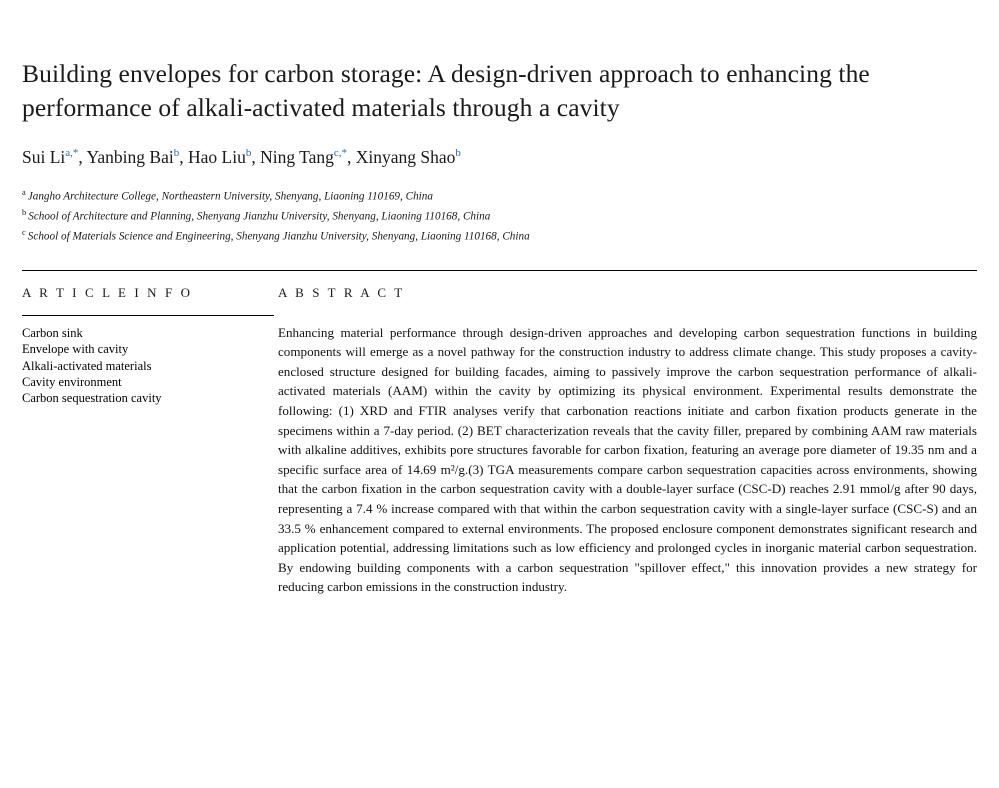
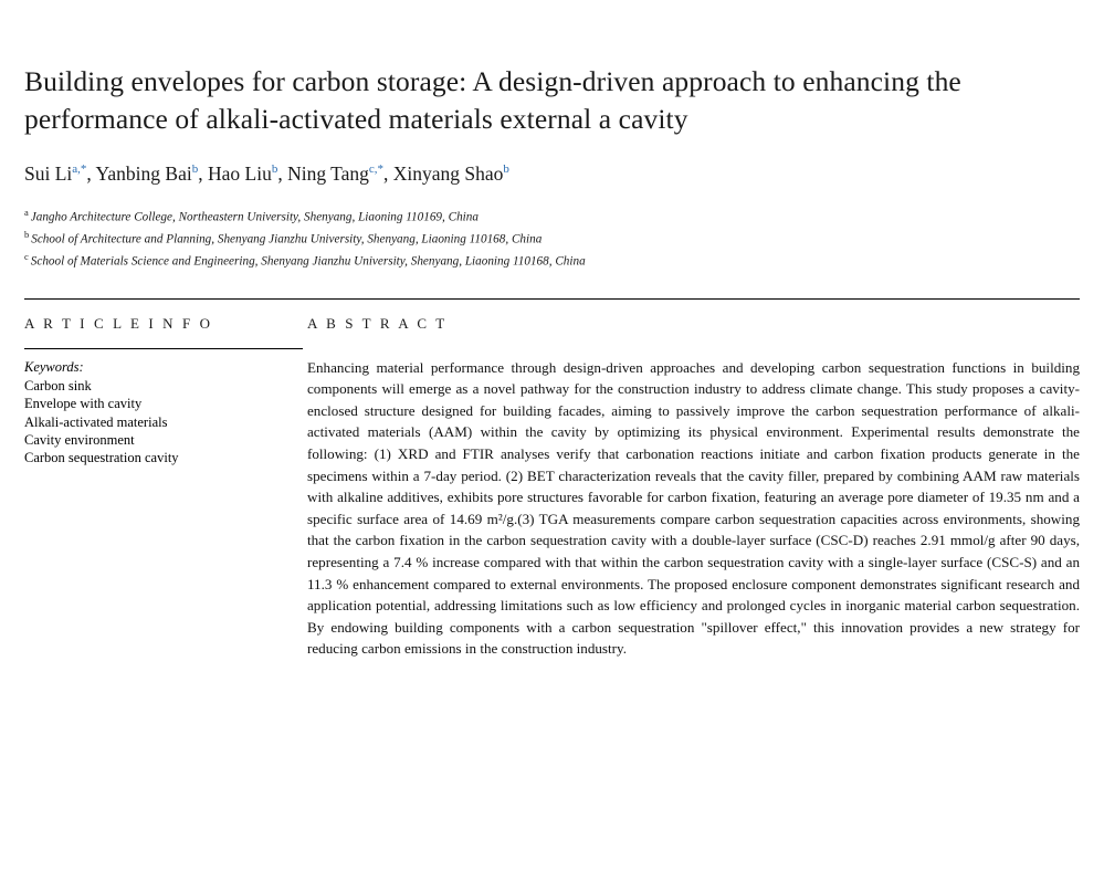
- Building envelopes for carbon storage: A design-driven approach to enhancing the performance of alkali-activated materials through a cavity
+ Building envelopes for carbon storage: A design-driven approach to enhancing the performance of alkali-activated materials external a cavity
  Sui Lia,*, Yanbing Baib, Hao Liub, Ning Tangc,*, Xinyang Shaob
  a Jangho Architecture College, Northeastern University, Shenyang, Liaoning 110169, China
  b School of Architecture and Planning, Shenyang Jianzhu University, Shenyang, Liaoning 110168, China
  c School of Materials Science and Engineering, Shenyang Jianzhu University, Shenyang, Liaoning 110168, China
  A R T I C L E I N F O
+ Keywords:
  Carbon sink
  Envelope with cavity
  Alkali-activated materials
  Cavity environment
  Carbon sequestration cavity
  A B S T R A C T
- Enhancing material performance through design-driven approaches and developing carbon sequestration functions in building components will emerge as a novel pathway for the construction industry to address climate change. This study proposes a cavity-enclosed structure designed for building facades, aiming to passively improve the carbon sequestration performance of alkali-activated materials (AAM) within the cavity by optimizing its physical environment. Experimental results demonstrate the following: (1) XRD and FTIR analyses verify that carbonation reactions initiate and carbon fixation products generate in the specimens within a 7-day period. (2) BET characterization reveals that the cavity filler, prepared by combining AAM raw materials with alkaline additives, exhibits pore structures favorable for carbon fixation, featuring an average pore diameter of 19.35 nm and a specific surface area of 14.69 m²/g.(3) TGA measurements compare carbon sequestration capacities across environments, showing that the carbon fixation in the carbon sequestration cavity with a double-layer surface (CSC-D) reaches 2.91 mmol/g after 90 days, representing a 7.4 % increase compared with that within the carbon sequestration cavity with a single-layer surface (CSC-S) and an 33.5 % enhancement compared to external environments. The proposed enclosure component demonstrates significant research and application potential, addressing limitations such as low efficiency and prolonged cycles in inorganic material carbon sequestration. By endowing building components with a carbon sequestration "spillover effect," this innovation provides a new strategy for reducing carbon emissions in the construction industry.
+ Enhancing material performance through design-driven approaches and developing carbon sequestration functions in building components will emerge as a novel pathway for the construction industry to address climate change. This study proposes a cavity-enclosed structure designed for building facades, aiming to passively improve the carbon sequestration performance of alkali-activated materials (AAM) within the cavity by optimizing its physical environment. Experimental results demonstrate the following: (1) XRD and FTIR analyses verify that carbonation reactions initiate and carbon fixation products generate in the specimens within a 7-day period. (2) BET characterization reveals that the cavity filler, prepared by combining AAM raw materials with alkaline additives, exhibits pore structures favorable for carbon fixation, featuring an average pore diameter of 19.35 nm and a specific surface area of 14.69 m²/g.(3) TGA measurements compare carbon sequestration capacities across environments, showing that the carbon fixation in the carbon sequestration cavity with a double-layer surface (CSC-D) reaches 2.91 mmol/g after 90 days, representing a 7.4 % increase compared with that within the carbon sequestration cavity with a single-layer surface (CSC-S) and an 11.3 % enhancement compared to external environments. The proposed enclosure component demonstrates significant research and application potential, addressing limitations such as low efficiency and prolonged cycles in inorganic material carbon sequestration. By endowing building components with a carbon sequestration "spillover effect," this innovation provides a new strategy for reducing carbon emissions in the construction industry.
